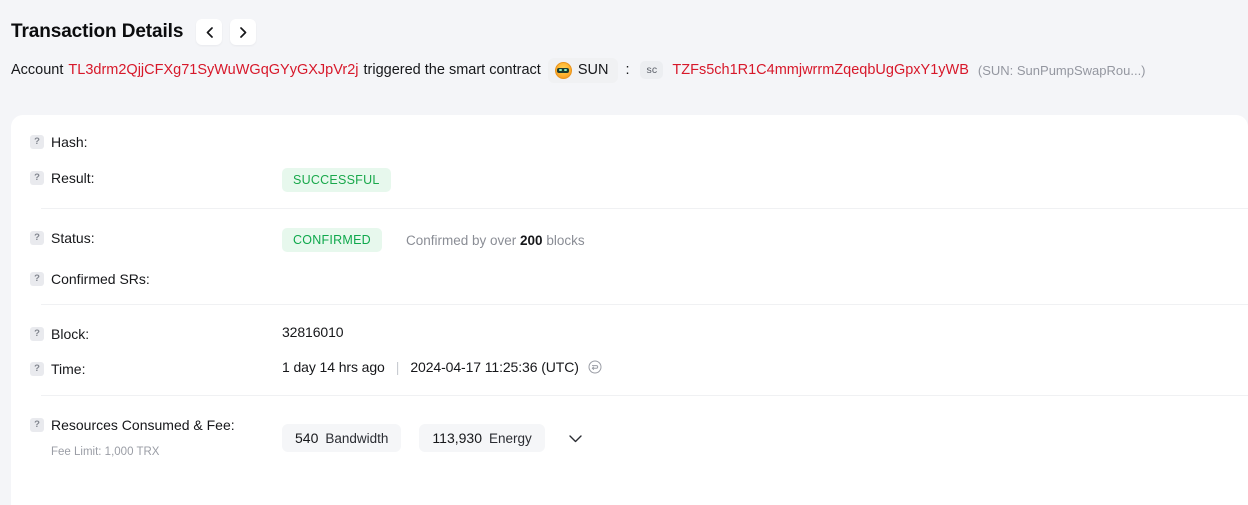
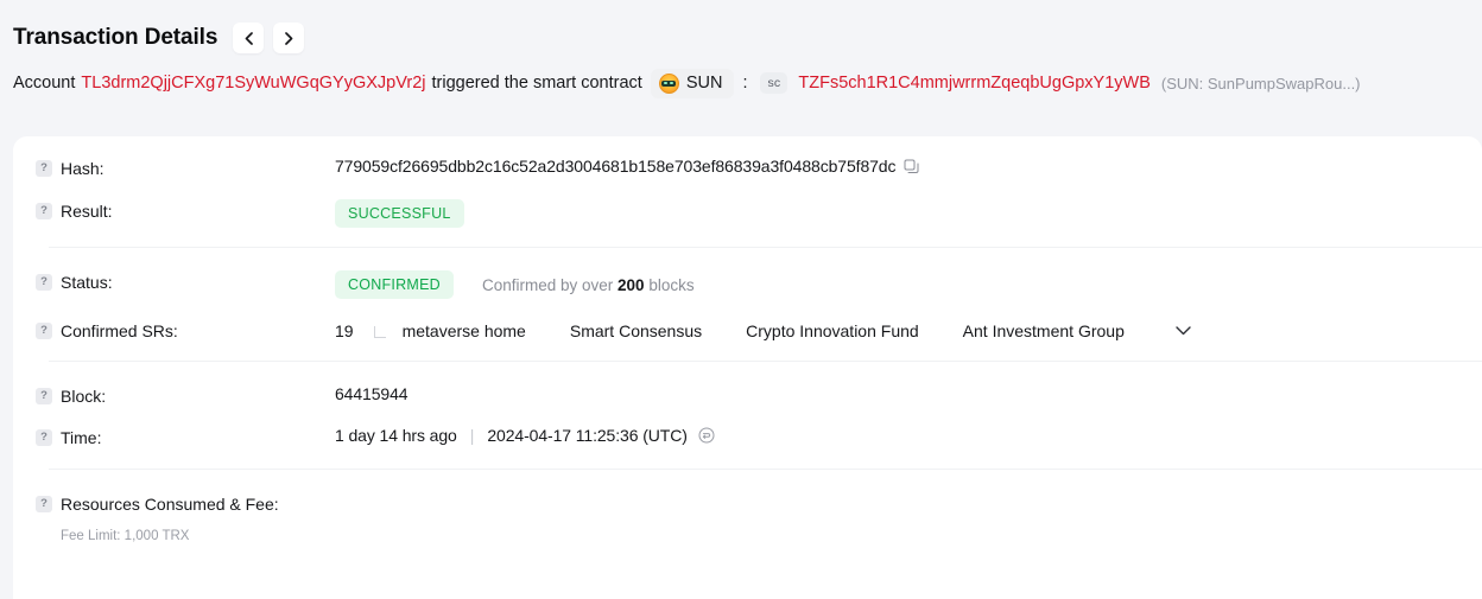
  Transaction Details
  Account
  TL3drm2QjjCFXg71SyWuWGqGYyGXJpVr2j
  triggered the smart contract
  SUN
  :
  sc
  TZFs5ch1R1C4mmjwrrmZqeqbUgGpxY1yWB
  (SUN: SunPumpSwapRou...)
  ?
  Hash:
+ 779059cf26695dbb2c16c52a2d3004681b158e703ef86839a3f0488cb75f87dc
  ?
  Result:
  SUCCESSFUL
  ?
  Status:
  CONFIRMED
  Confirmed by over 200 blocks
  ?
  Confirmed SRs:
+ 19
+ metaverse home
+ Smart Consensus
+ Crypto Innovation Fund
+ Ant Investment Group
  ?
  Block:
- 32816010
+ 64415944
  ?
  Time:
  1 day 14 hrs ago
  |
  2024-04-17 11:25:36 (UTC)
  ?
  Resources Consumed & Fee:
  Fee Limit: 1,000 TRX
- 540
- Bandwidth
- 113,930
- Energy
